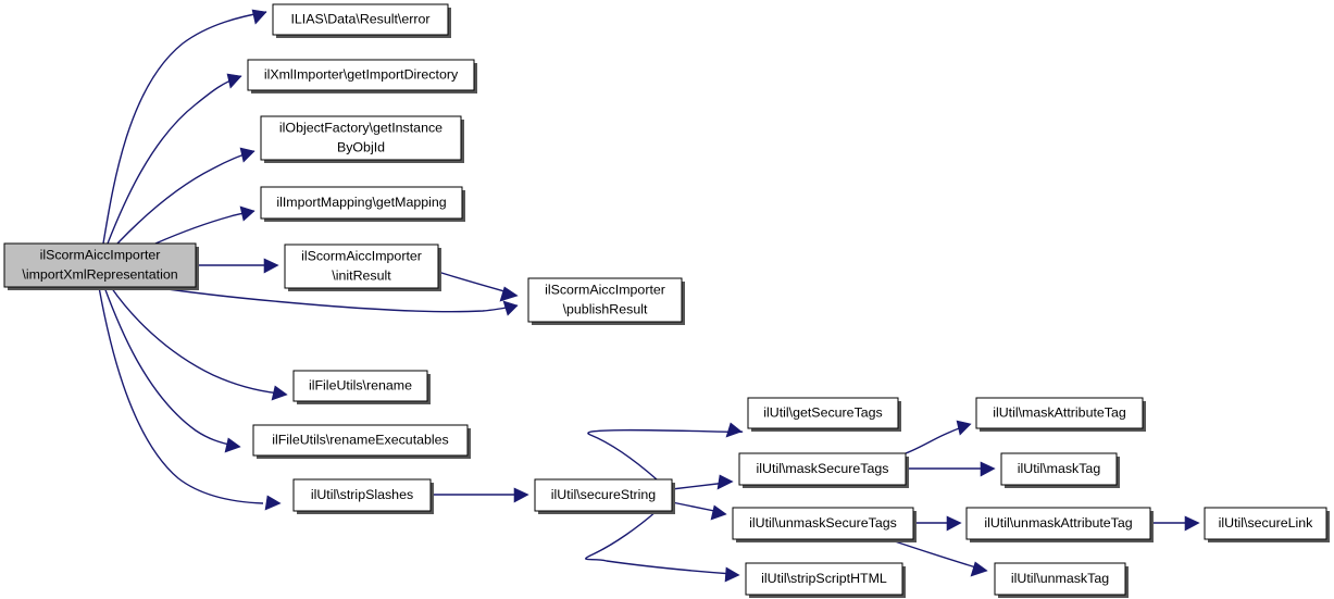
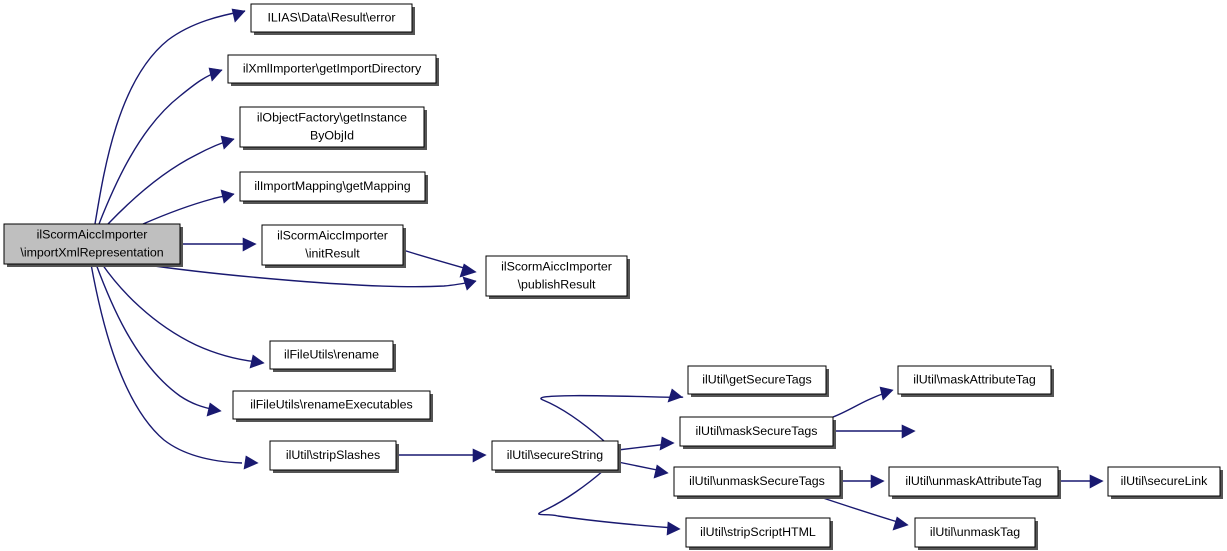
  ilScormAiccImporter
  \importXmlRepresentation
  ILIAS\Data\Result\error
  ilXmlImporter\getImportDirectory
  ilObjectFactory\getInstance
  ByObjId
  ilImportMapping\getMapping
  ilScormAiccImporter
  \initResult
  ilScormAiccImporter
  \publishResult
  ilFileUtils\rename
  ilFileUtils\renameExecutables
  ilUtil\stripSlashes
  ilUtil\secureString
  ilUtil\getSecureTags
  ilUtil\maskSecureTags
  ilUtil\unmaskSecureTags
  ilUtil\stripScriptHTML
  ilUtil\maskAttributeTag
- ilUtil\maskTag
  ilUtil\unmaskAttributeTag
  ilUtil\unmaskTag
  ilUtil\secureLink
